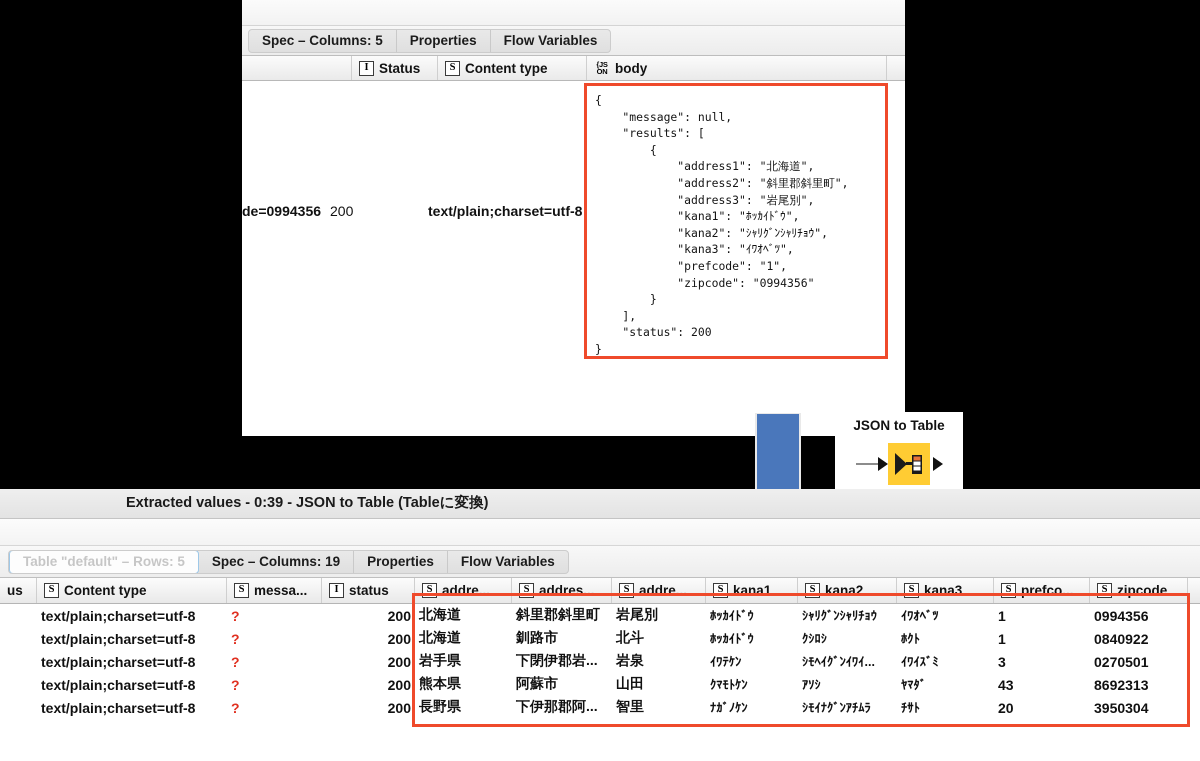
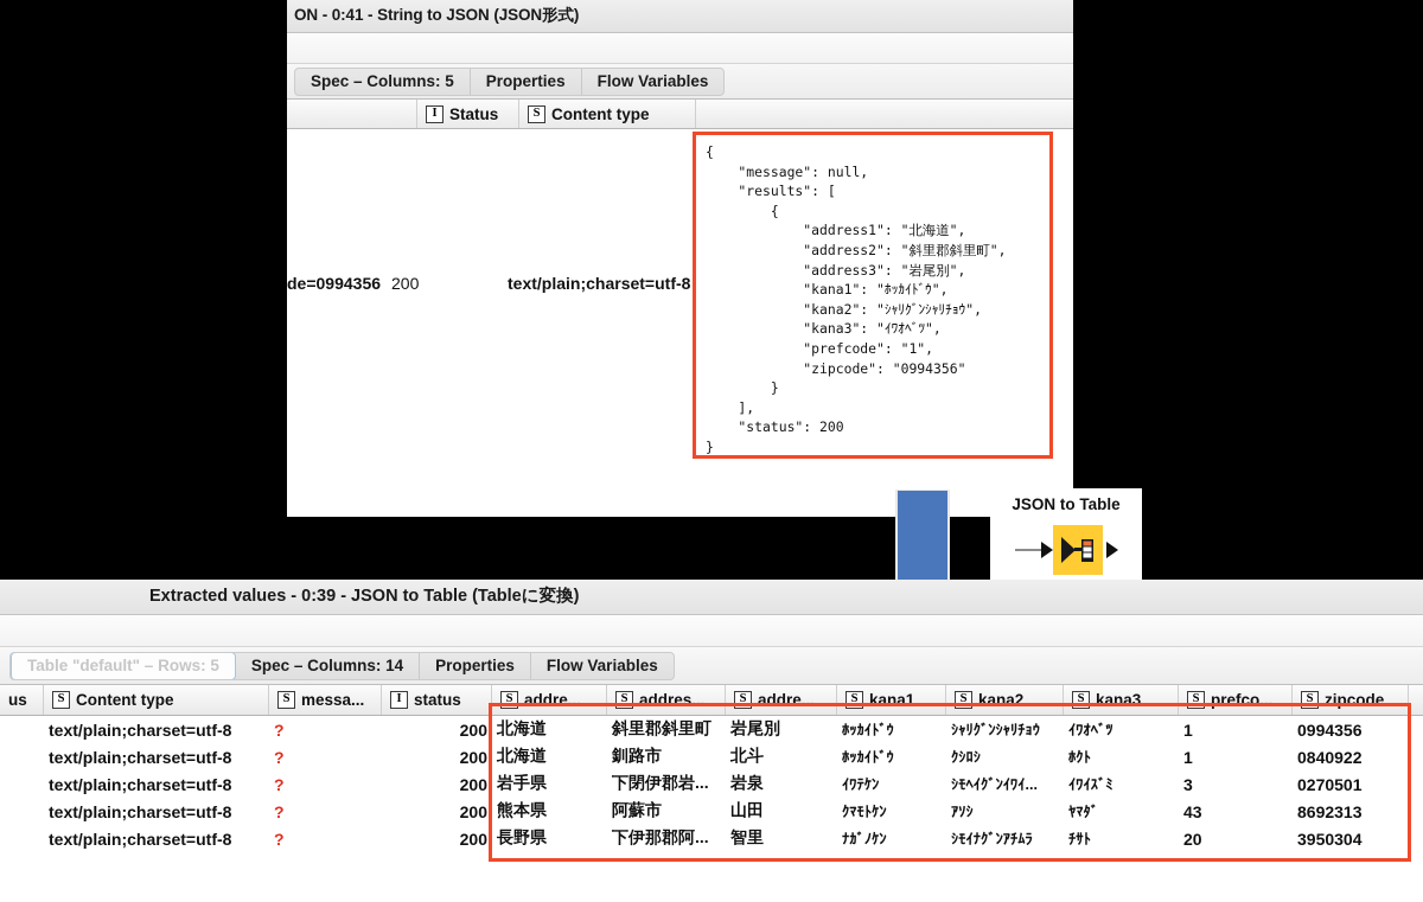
+ ON - 0:41 - String to JSON (JSON形式)
  Spec – Columns: 5
  Properties
  Flow Variables
  I
  Status
  S
  Content type
- {JS
- ON
- body
  de=0994356
  200
  text/plain;charset=utf-8
  {
  "message": null,
  "results": [
  {
  "address1": "北海道",
  "address2": "斜里郡斜里町",
  "address3": "岩尾別",
  "kana1": "ﾎｯｶｲﾄﾞｳ",
  "kana2": "ｼｬﾘｸﾞﾝｼｬﾘﾁｮｳ",
  "kana3": "ｲﾜｵﾍﾞﾂ",
  "prefcode": "1",
  "zipcode": "0994356"
  }
  ],
  "status": 200
  }
  JSON to Table
  Extracted values - 0:39 - JSON to Table (Tableに変換)
  Table "default" – Rows: 5
- Spec – Columns: 19
+ Spec – Columns: 14
  Properties
  Flow Variables
  us
  S
  Content type
  S
  messa...
  I
  status
  S
  addre...
  S
  addres...
  S
  addre...
  S
  kana1
  S
  kana2
  S
  kana3
  S
  prefco...
  S
  zipcode
  text/plain;charset=utf-8
  ?
  200
  北海道
  斜里郡斜里町
  岩尾別
  ﾎｯｶｲﾄﾞｳ
  ｼｬﾘｸﾞﾝｼｬﾘﾁｮｳ
  ｲﾜｵﾍﾞﾂ
  1
  0994356
  text/plain;charset=utf-8
  ?
  200
  北海道
  釧路市
  北斗
  ﾎｯｶｲﾄﾞｳ
  ｸｼﾛｼ
  ﾎｸﾄ
  1
  0840922
  text/plain;charset=utf-8
  ?
  200
  岩手県
  下閉伊郡岩...
  岩泉
  ｲﾜﾃｹﾝ
  ｼﾓﾍｲｸﾞﾝｲﾜｲ...
  ｲﾜｲｽﾞﾐ
  3
  0270501
  text/plain;charset=utf-8
  ?
  200
  熊本県
  阿蘇市
  山田
  ｸﾏﾓﾄｹﾝ
  ｱｿｼ
  ﾔﾏﾀﾞ
  43
  8692313
  text/plain;charset=utf-8
  ?
  200
  長野県
  下伊那郡阿...
  智里
  ﾅｶﾞﾉｹﾝ
  ｼﾓｲﾅｸﾞﾝｱﾁﾑﾗ
  ﾁｻﾄ
  20
  3950304
